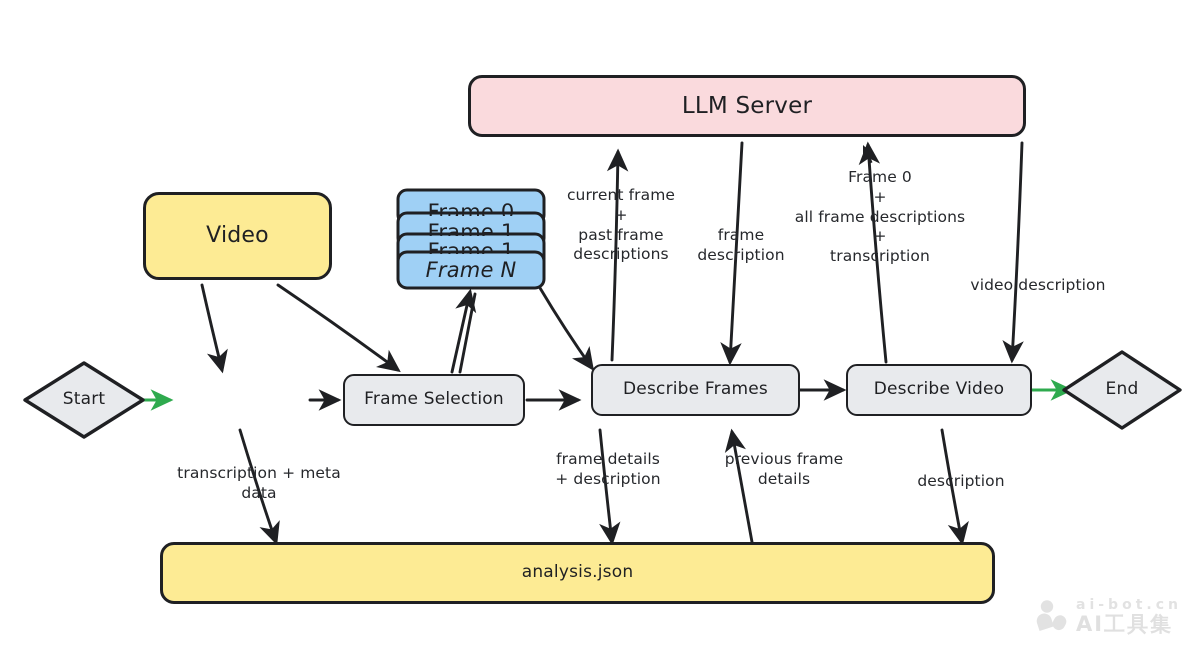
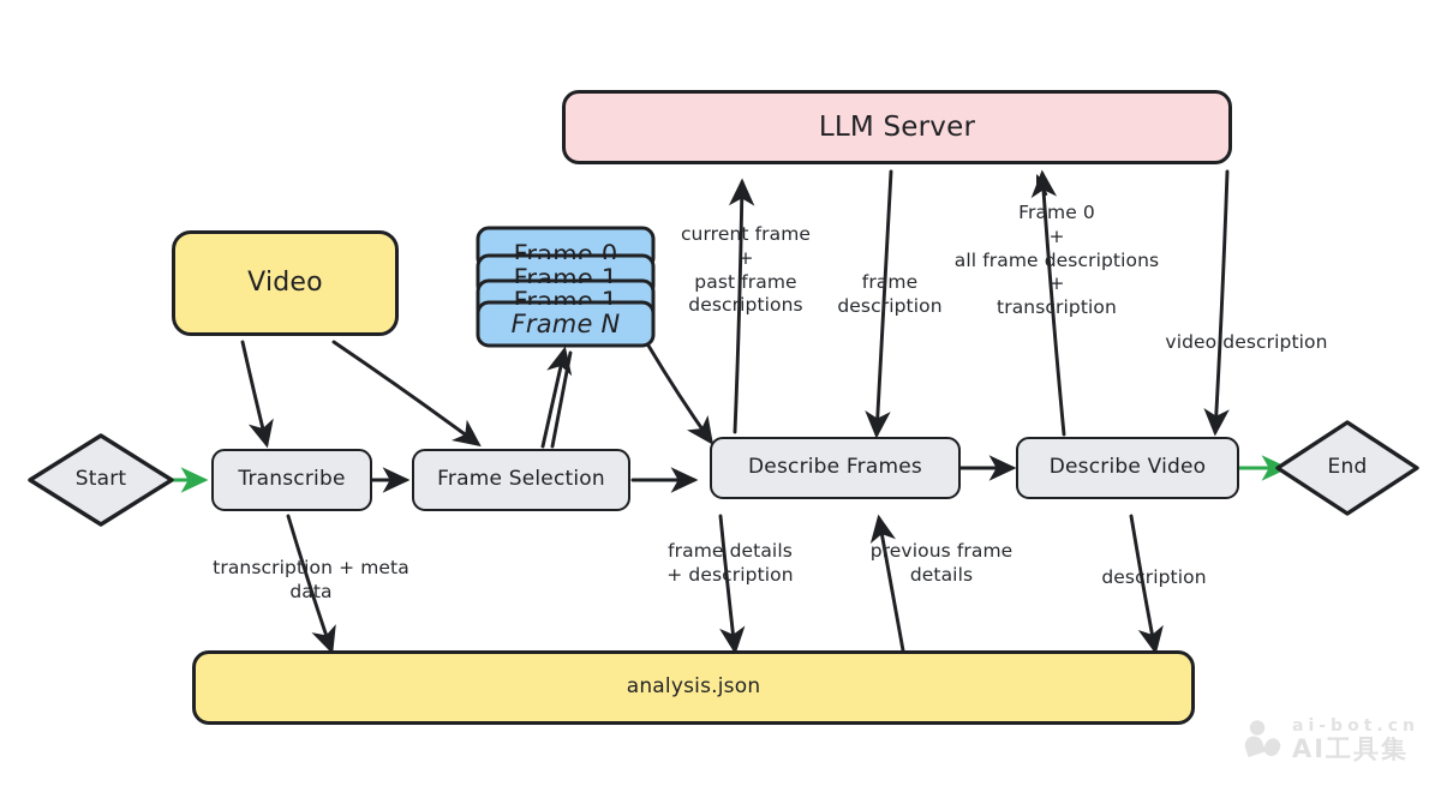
  Frame 0
  Frame 1
  Frame 1
  Frame N
  LLM Server
  Video
  Start
+ Transcribe
  Frame Selection
  Describe Frames
  Describe Video
  End
  analysis.json
  current frame
  +
  past frame
  descriptions
  frame
  description
  Frame 0
  +
  all frame descriptions
  +
  transcription
  video description
  transcription + meta
  data
  frame details
  + description
  previous frame
  details
  description
  ai-bot.cn
  AI工具集
